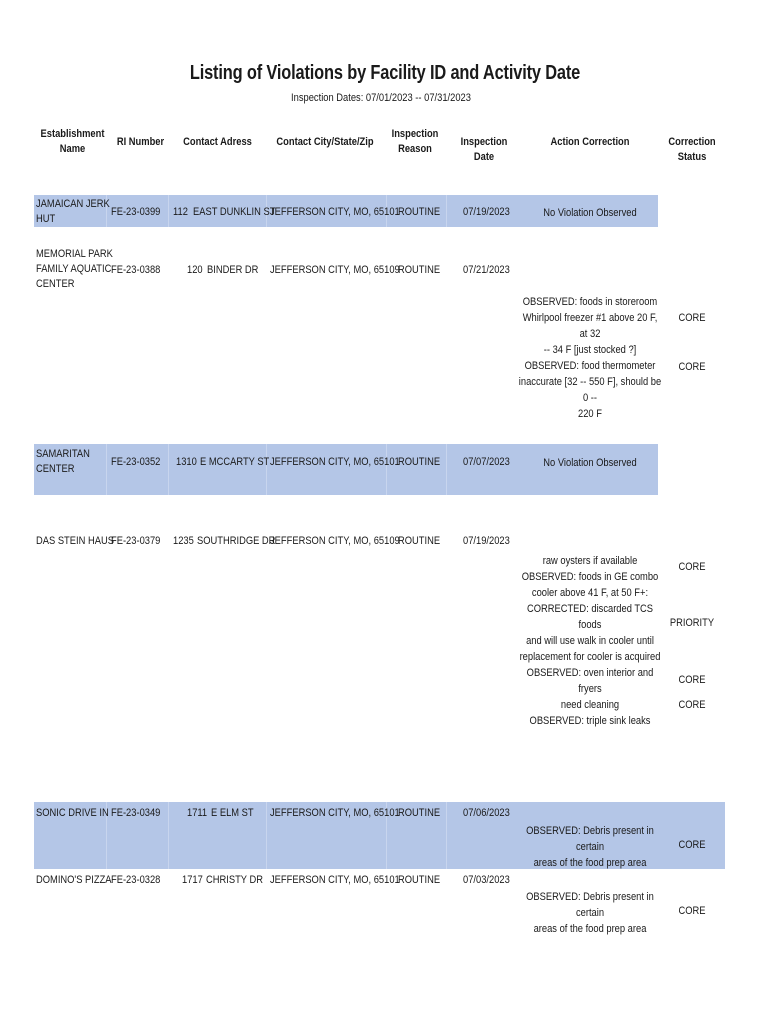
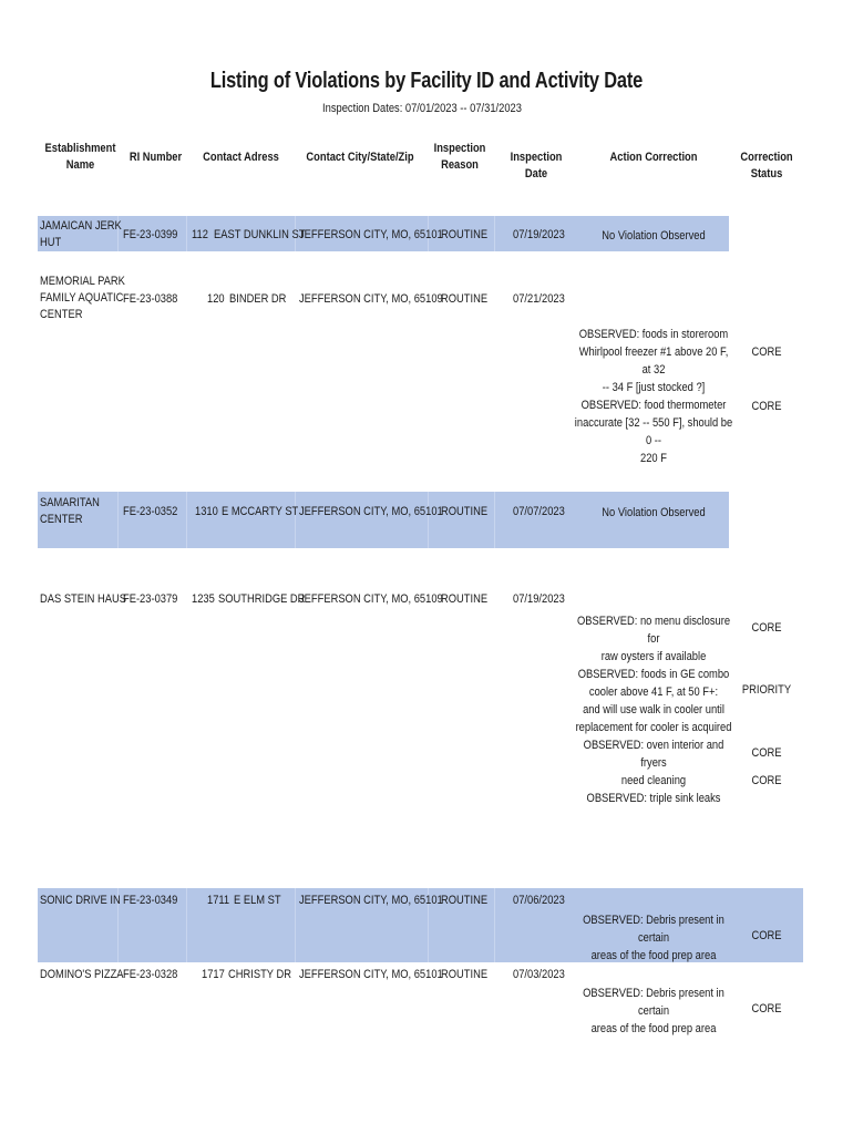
  Listing of Violations by Facility ID and Activity Date
  Inspection Dates: 07/01/2023 -- 07/31/2023
  Establishment
  Name
  RI Number
  Contact Adress
  Contact City/State/Zip
  Inspection
  Reason
  Inspection Date
  Action Correction
  Correction Status
  JAMAICAN JERK
  HUT
  FE-23-0399
  112
  EAST DUNKLIN ST
  JEFFERSON CITY, MO, 65101
  ROUTINE
  07/19/2023
  No Violation Observed
  MEMORIAL PARK
  FAMILY AQUATIC
  CENTER
  FE-23-0388
  120
  BINDER DR
  JEFFERSON CITY, MO, 65109
  ROUTINE
  07/21/2023
  OBSERVED: foods in storeroom
  Whirlpool freezer #1 above 20 F, at 32
  -- 34 F [just stocked ?]
  OBSERVED: food thermometer
  inaccurate [32 -- 550 F], should be 0 --
  220 F
  CORE
  CORE
  SAMARITAN
  CENTER
  FE-23-0352
  1310
  E MCCARTY ST
  JEFFERSON CITY, MO, 65101
  ROUTINE
  07/07/2023
  No Violation Observed
  DAS STEIN HAUS
  FE-23-0379
  1235
  SOUTHRIDGE DR
  JEFFERSON CITY, MO, 65109
  ROUTINE
  07/19/2023
+ OBSERVED: no menu disclosure for
  raw oysters if available
  OBSERVED: foods in GE combo
  cooler above 41 F, at 50 F+:
- CORRECTED: discarded TCS foods
  and will use walk in cooler until
  replacement for cooler is acquired
  OBSERVED: oven interior and fryers
  need cleaning
  OBSERVED: triple sink leaks
  CORE
  PRIORITY
  CORE
  CORE
  SONIC DRIVE IN
  FE-23-0349
  1711
  E ELM ST
  JEFFERSON CITY, MO, 65101
  ROUTINE
  07/06/2023
  OBSERVED: Debris present in certain
  areas of the food prep area
  CORE
  DOMINO'S PIZZA
  FE-23-0328
  1717
  CHRISTY DR
  JEFFERSON CITY, MO, 65101
  ROUTINE
  07/03/2023
  OBSERVED: Debris present in certain
  areas of the food prep area
  CORE
